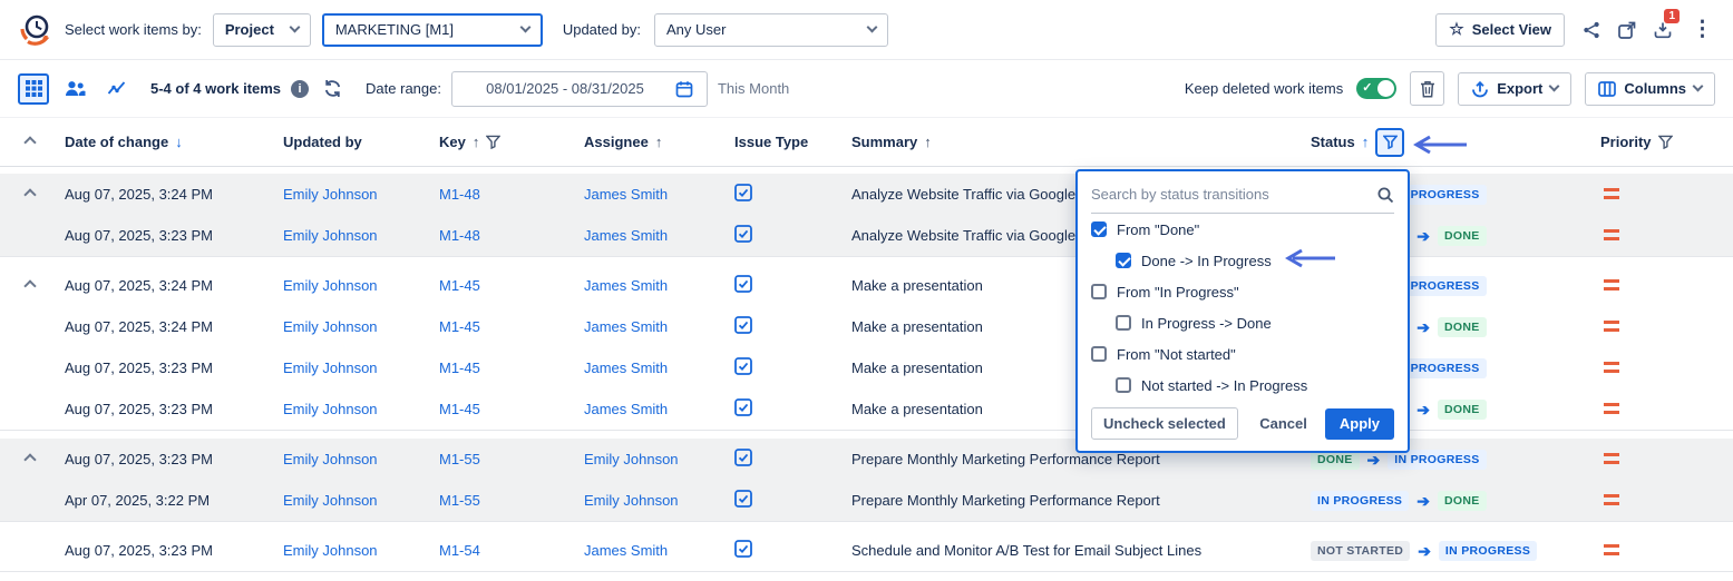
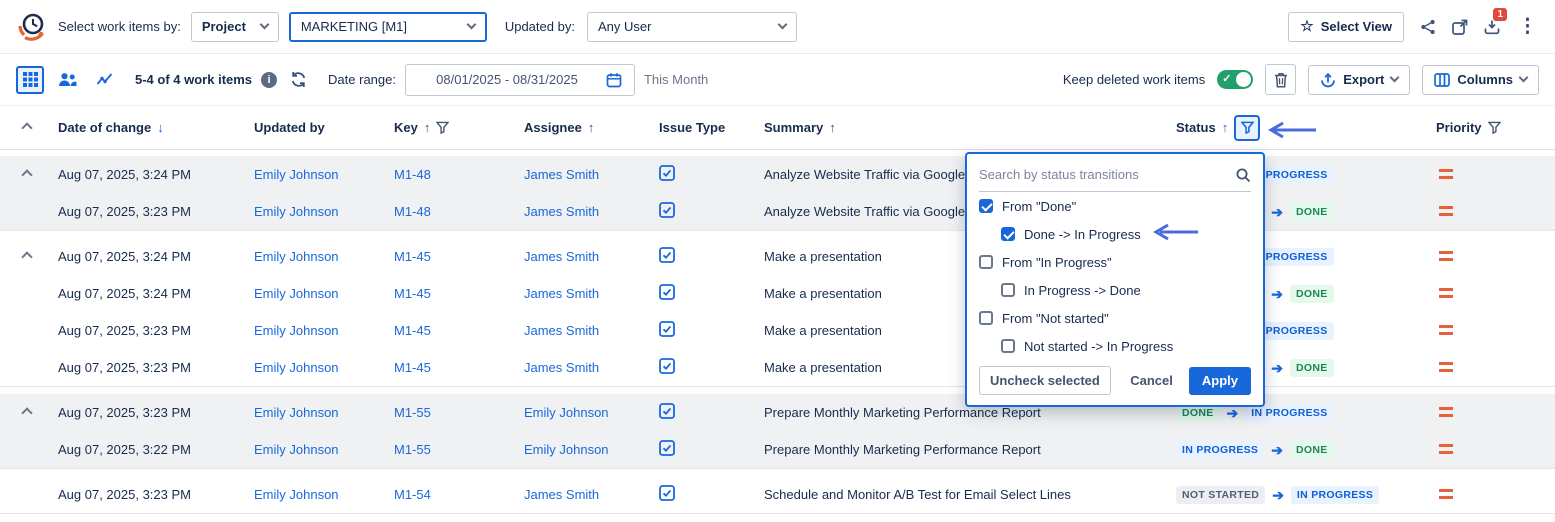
  Select work items by:
  Project
  MARKETING [M1]
  Updated by:
  Any User
  ☆
  Select View
  1
  ⋮
  5-4 of 4 work items
  i
  Date range:
  08/01/2025 - 08/31/2025
  This Month
  Keep deleted work items
  Export
  Columns
  Date of change
  ↓
  Updated by
  Key
  ↑
  Assignee
  ↑
  Issue Type
  Summary
  ↑
  Status
  ↑
  Priority
  Aug 07, 2025, 3:24 PM
  Emily Johnson
  M1-48
  James Smith
  Analyze Website Traffic via Google
  PROGRESS
  Aug 07, 2025, 3:23 PM
  Emily Johnson
  M1-48
  James Smith
  Analyze Website Traffic via Google
  ➔
  DONE
  Aug 07, 2025, 3:24 PM
  Emily Johnson
  M1-45
  James Smith
  Make a presentation
  PROGRESS
  Aug 07, 2025, 3:24 PM
  Emily Johnson
  M1-45
  James Smith
  Make a presentation
  ➔
  DONE
  Aug 07, 2025, 3:23 PM
  Emily Johnson
  M1-45
  James Smith
  Make a presentation
  PROGRESS
  Aug 07, 2025, 3:23 PM
  Emily Johnson
  M1-45
  James Smith
  Make a presentation
  ➔
  DONE
  Aug 07, 2025, 3:23 PM
  Emily Johnson
  M1-55
  Emily Johnson
  Prepare Monthly Marketing Performance Report
  DONE
  ➔
  IN PROGRESS
- Apr 07, 2025, 3:22 PM
+ Aug 07, 2025, 3:22 PM
  Emily Johnson
  M1-55
  Emily Johnson
  Prepare Monthly Marketing Performance Report
  IN PROGRESS
  ➔
  DONE
  Aug 07, 2025, 3:23 PM
  Emily Johnson
  M1-54
  James Smith
- Schedule and Monitor A/B Test for Email Subject Lines
+ Schedule and Monitor A/B Test for Email Select Lines
  NOT STARTED
  ➔
  IN PROGRESS
  Search by status transitions
  From "Done"
  Done -> In Progress
  From "In Progress"
  In Progress -> Done
  From "Not started"
  Not started -> In Progress
  Uncheck selected
  Cancel
  Apply
